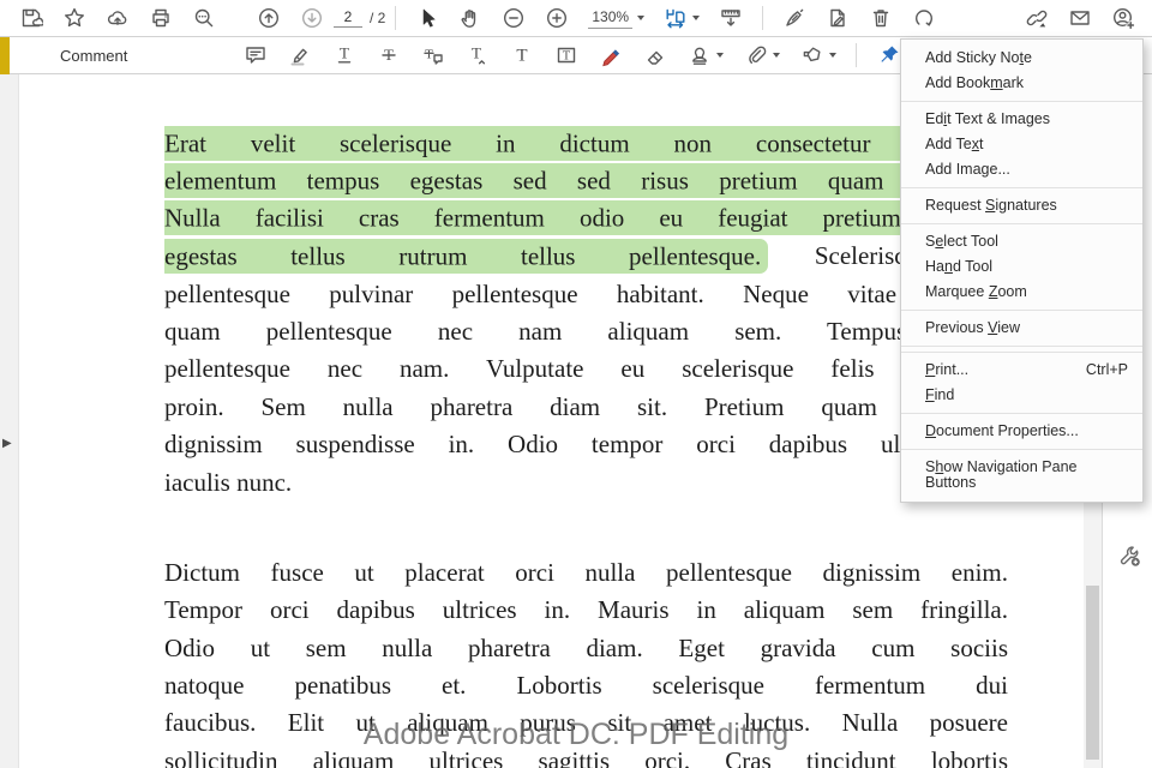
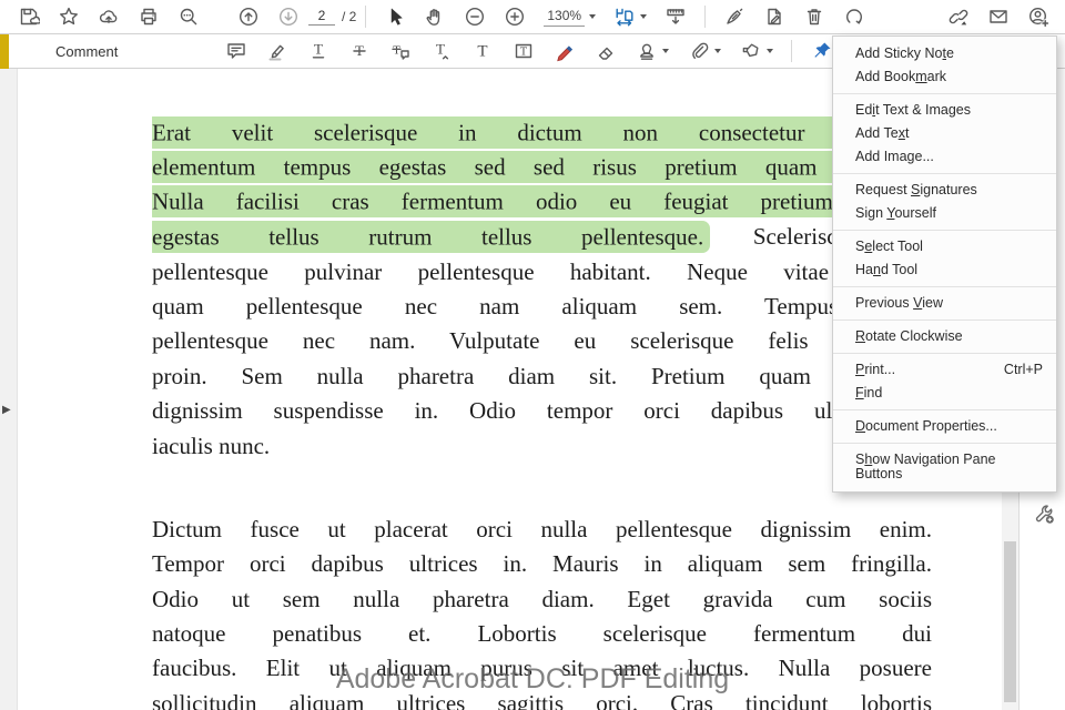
  2
  / 2
  130%
  Comment
  T
  T
  T
  T
  T
  ▶
  Erat velit scelerisque in dictum non consectetur
  elementum tempus egestas sed sed risus pretium quam
  Nulla facilisi cras fermentum odio eu feugiat pretium
  egestas tellus rutrum tellus pellentesque. Sceleris
  pellentesque pulvinar pellentesque habitant. Neque vitae
  quam pellentesque nec nam aliquam sem. Tempu
  pellentesque nec nam. Vulputate eu scelerisque felis
  proin. Sem nulla pharetra diam sit. Pretium quam
  dignissim suspendisse in. Odio tempor orci dapibus ul
  iaculis nunc.
  Dictum fusce ut placerat orci nulla pellentesque dignissim enim.
  Tempor orci dapibus ultrices in. Mauris in aliquam sem fringilla.
  Odio ut sem nulla pharetra diam. Eget gravida cum sociis
  natoque penatibus et. Lobortis scelerisque fermentum dui
  faucibus. Elit ut aliquam purus sit amet luctus. Nulla posuere
  sollicitudin aliquam ultrices sagittis orci. Cras tincidunt lobortis
  Adobe Acrobat DC: PDF Editing
  Add Sticky Note
  Add Bookmark
  Edit Text & Images
  Add Text
  Add Image...
  Request Signatures
+ Sign Yourself
  Select Tool
  Hand Tool
- Marquee Zoom
  Previous View
+ Rotate Clockwise
  Print...
  Ctrl+P
  Find
  Document Properties...
  Show Navigation Pane Buttons
